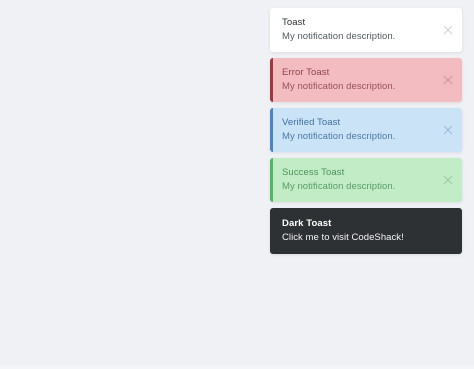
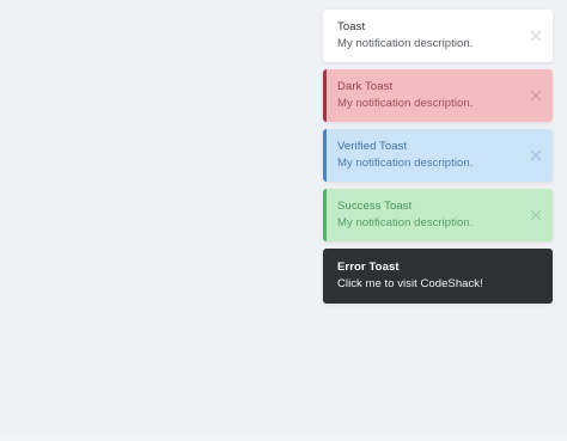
  Toast
  My notification description.
- Error Toast
+ Dark Toast
  My notification description.
  Verified Toast
  My notification description.
  Success Toast
  My notification description.
- Dark Toast
+ Error Toast
  Click me to visit CodeShack!
